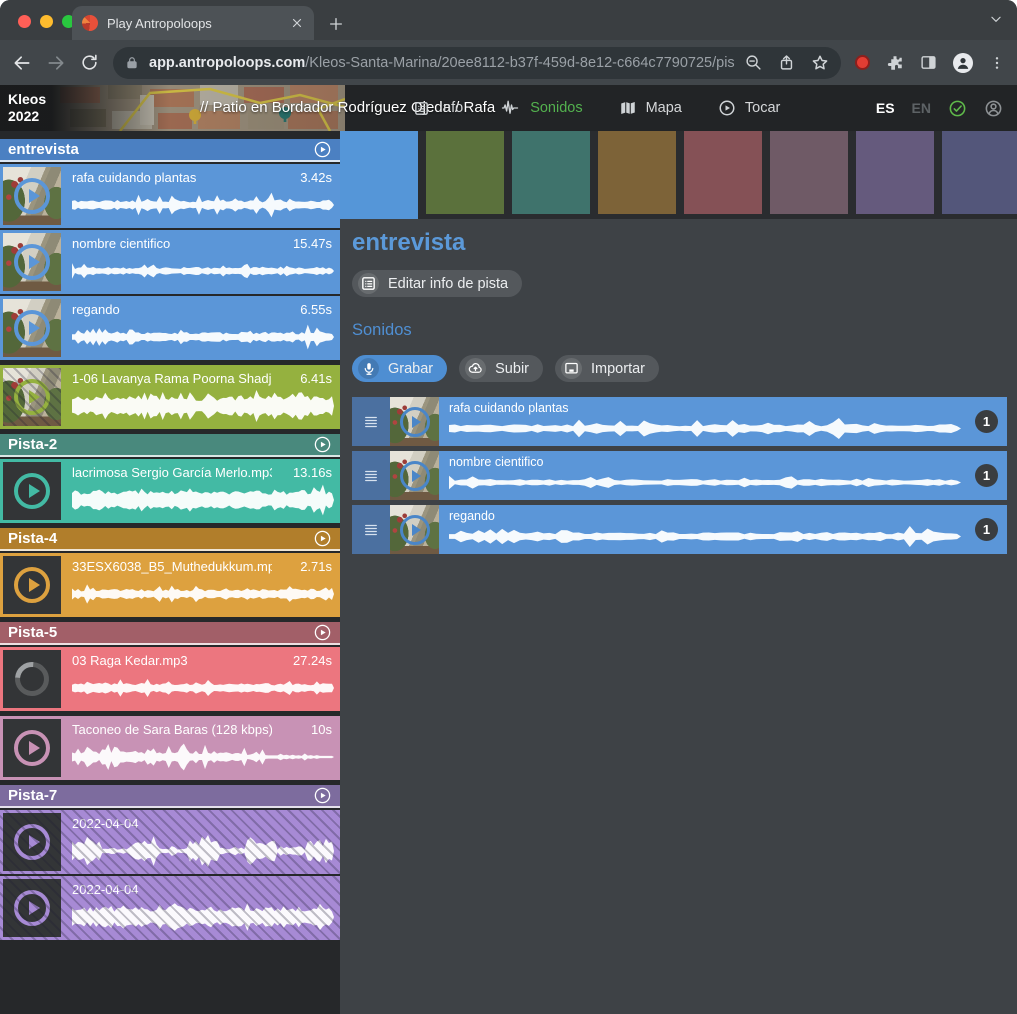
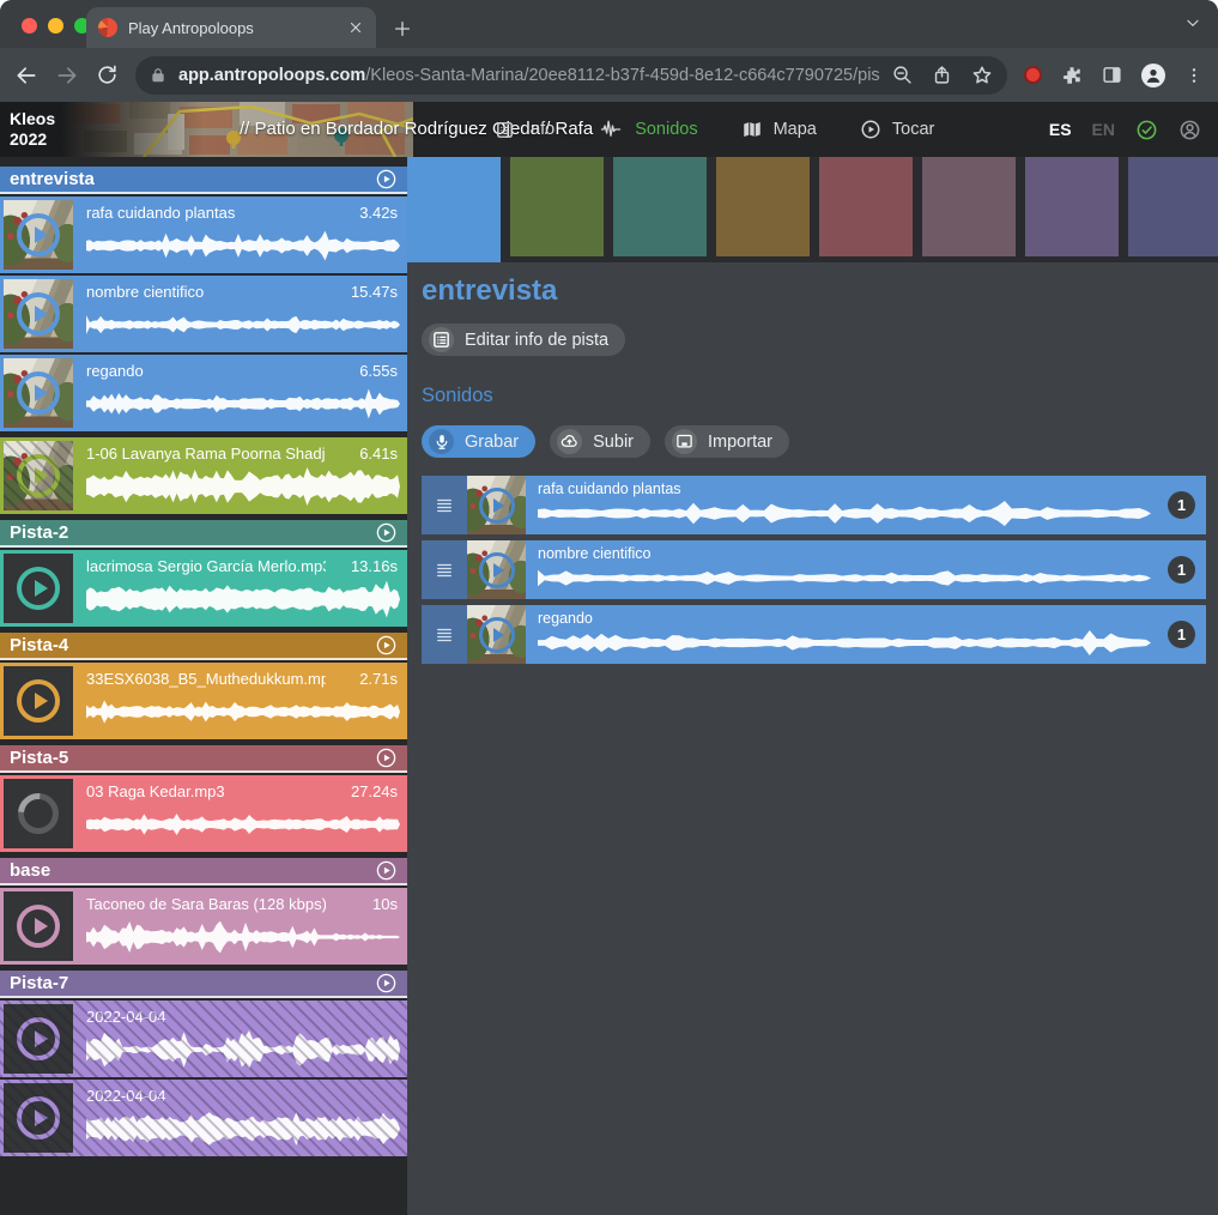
  Play Antropoloops
  app.antropoloops.com/Kleos-Santa-Marina/20ee8112-b37f-459d-8e12-c664c7790725/pis
  Kleos 2022
  // Patio en Bordador Rodríguez Ojeda / Rafa
  Info
  Sonidos
  Mapa
  Tocar
  ES
  EN
  entrevista
  rafa cuidando plantas
  3.42s
  nombre cientifico
  15.47s
  regando
  6.55s
  1-06 Lavanya Rama Poorna Shadj
  6.41s
  Pista-2
  lacrimosa Sergio García Merlo.mp
  13.16s
  Pista-4
  33ESX6038_B5_Muthedukkum.mp
  2.71s
  Pista-5
  03 Raga Kedar.mp3
  27.24s
+ base
  Taconeo de Sara Baras (128 kbps)
  10s
  Pista-7
  entrevista
  Editar info de pista
  Sonidos
  Grabar
  Subir
  Importar
  rafa cuidando plantas
  1
  nombre cientifico
  1
  regando
  1
